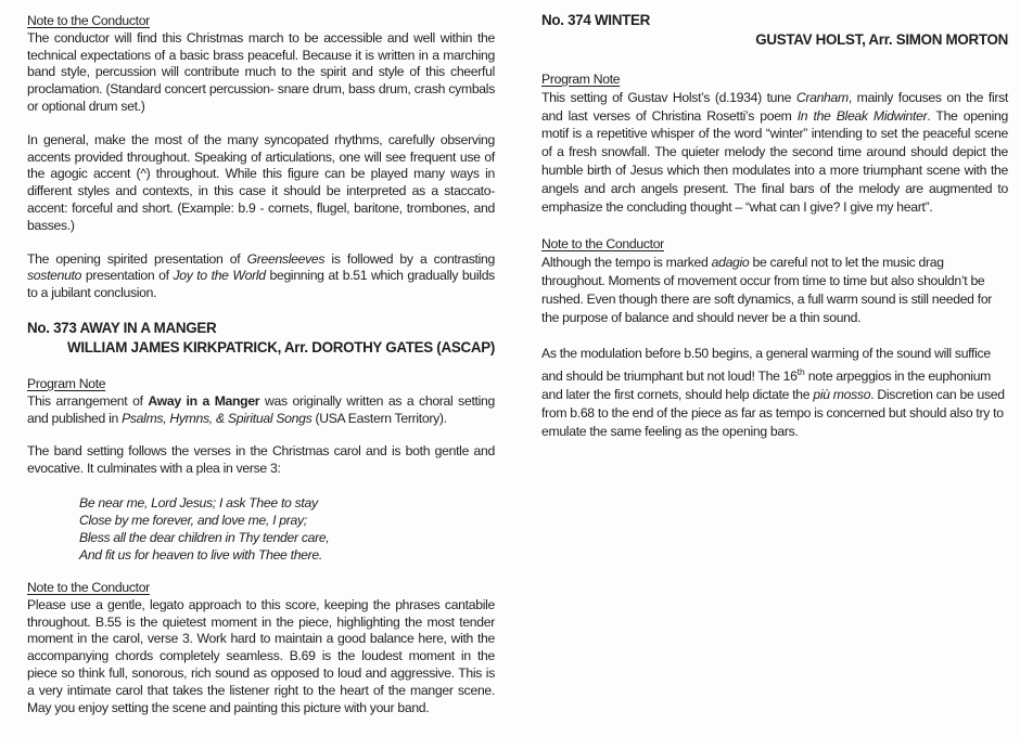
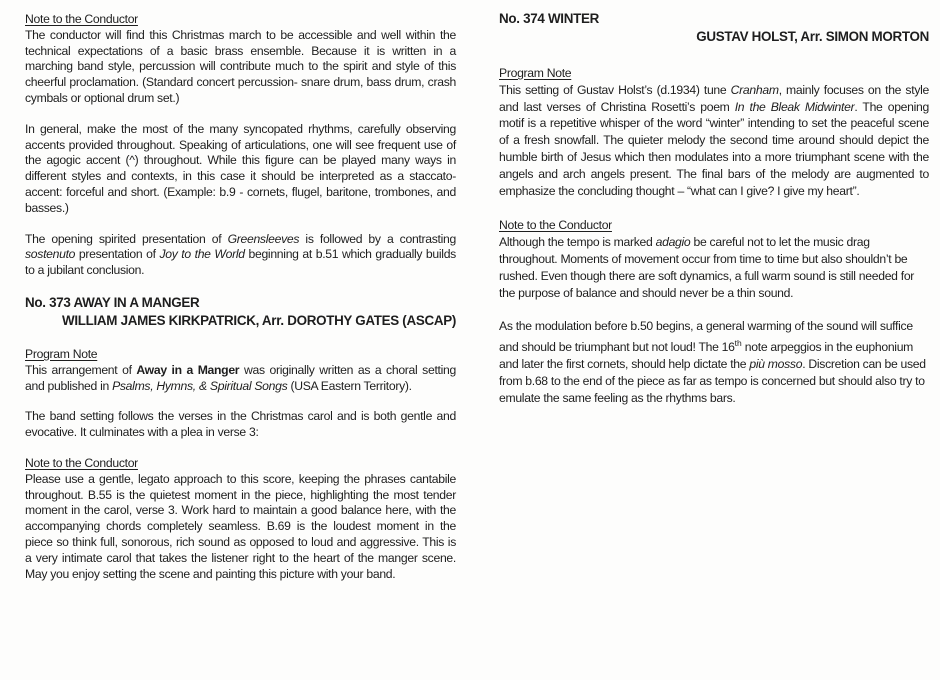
  Note to the Conductor
- The conductor will find this Christmas march to be accessible and well within the technical expectations of a basic brass peaceful. Because it is written in a marching band style, percussion will contribute much to the spirit and style of this cheerful proclamation. (Standard concert percussion- snare drum, bass drum, crash cymbals or optional drum set.)
+ The conductor will find this Christmas march to be accessible and well within the technical expectations of a basic brass ensemble. Because it is written in a marching band style, percussion will contribute much to the spirit and style of this cheerful proclamation. (Standard concert percussion- snare drum, bass drum, crash cymbals or optional drum set.)
  In general, make the most of the many syncopated rhythms, carefully observing accents provided throughout. Speaking of articulations, one will see frequent use of the agogic accent (^) throughout. While this figure can be played many ways in different styles and contexts, in this case it should be interpreted as a staccato-accent: forceful and short. (Example: b.9 - cornets, flugel, baritone, trombones, and basses.)
  The opening spirited presentation of Greensleeves is followed by a contrasting sostenuto presentation of Joy to the World beginning at b.51 which gradually builds to a jubilant conclusion.
  No. 373 AWAY IN A MANGER
  WILLIAM JAMES KIRKPATRICK, Arr. DOROTHY GATES (ASCAP)
  Program Note
  This arrangement of Away in a Manger was originally written as a choral setting and published in Psalms, Hymns, & Spiritual Songs (USA Eastern Territory).
  The band setting follows the verses in the Christmas carol and is both gentle and evocative. It culminates with a plea in verse 3:
- Be near me, Lord Jesus; I ask Thee to stay
- Close by me forever, and love me, I pray;
- Bless all the dear children in Thy tender care,
- And fit us for heaven to live with Thee there.
  Note to the Conductor
  Please use a gentle, legato approach to this score, keeping the phrases cantabile throughout. B.55 is the quietest moment in the piece, highlighting the most tender moment in the carol, verse 3. Work hard to maintain a good balance here, with the accompanying chords completely seamless. B.69 is the loudest moment in the piece so think full, sonorous, rich sound as opposed to loud and aggressive. This is a very intimate carol that takes the listener right to the heart of the manger scene. May you enjoy setting the scene and painting this picture with your band.
  No. 374 WINTER
  GUSTAV HOLST, Arr. SIMON MORTON
  Program Note
- This setting of Gustav Holst’s (d.1934) tune Cranham, mainly focuses on the first and last verses of Christina Rosetti’s poem In the Bleak Midwinter. The opening motif is a repetitive whisper of the word “winter” intending to set the peaceful scene of a fresh snowfall. The quieter melody the second time around should depict the humble birth of Jesus which then modulates into a more triumphant scene with the angels and arch angels present. The final bars of the melody are augmented to emphasize the concluding thought – “what can I give? I give my heart”.
+ This setting of Gustav Holst’s (d.1934) tune Cranham, mainly focuses on the style and last verses of Christina Rosetti’s poem In the Bleak Midwinter. The opening motif is a repetitive whisper of the word “winter” intending to set the peaceful scene of a fresh snowfall. The quieter melody the second time around should depict the humble birth of Jesus which then modulates into a more triumphant scene with the angels and arch angels present. The final bars of the melody are augmented to emphasize the concluding thought – “what can I give? I give my heart”.
  Note to the Conductor
  Although the tempo is marked adagio be careful not to let the music drag throughout. Moments of movement occur from time to time but also shouldn’t be rushed. Even though there are soft dynamics, a full warm sound is still needed for the purpose of balance and should never be a thin sound.
- As the modulation before b.50 begins, a general warming of the sound will suffice and should be triumphant but not loud! The 16th note arpeggios in the euphonium and later the first cornets, should help dictate the più mosso. Discretion can be used from b.68 to the end of the piece as far as tempo is concerned but should also try to emulate the same feeling as the opening bars.
+ As the modulation before b.50 begins, a general warming of the sound will suffice and should be triumphant but not loud! The 16th note arpeggios in the euphonium and later the first cornets, should help dictate the più mosso. Discretion can be used from b.68 to the end of the piece as far as tempo is concerned but should also try to emulate the same feeling as the rhythms bars.
